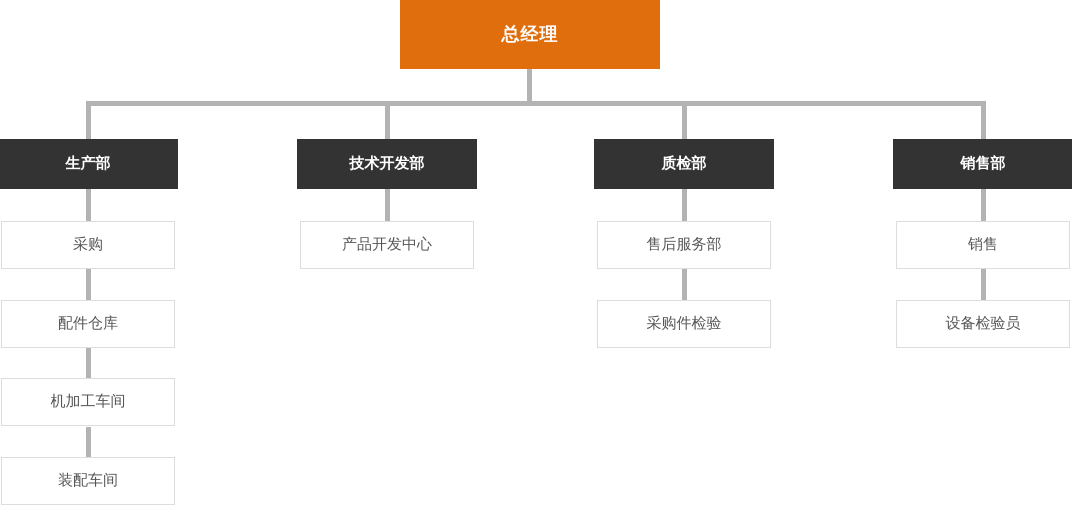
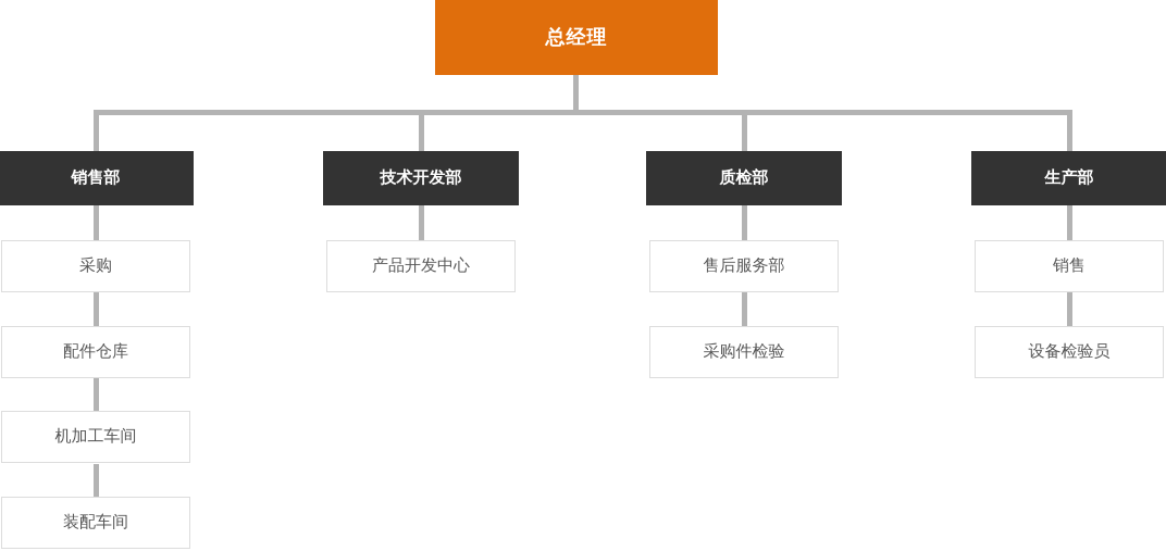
  总经理
- 生产部
+ 销售部
  技术开发部
  质检部
- 销售部
+ 生产部
  采购
  配件仓库
  机加工车间
  装配车间
  产品开发中心
  售后服务部
  采购件检验
  销售
  设备检验员
